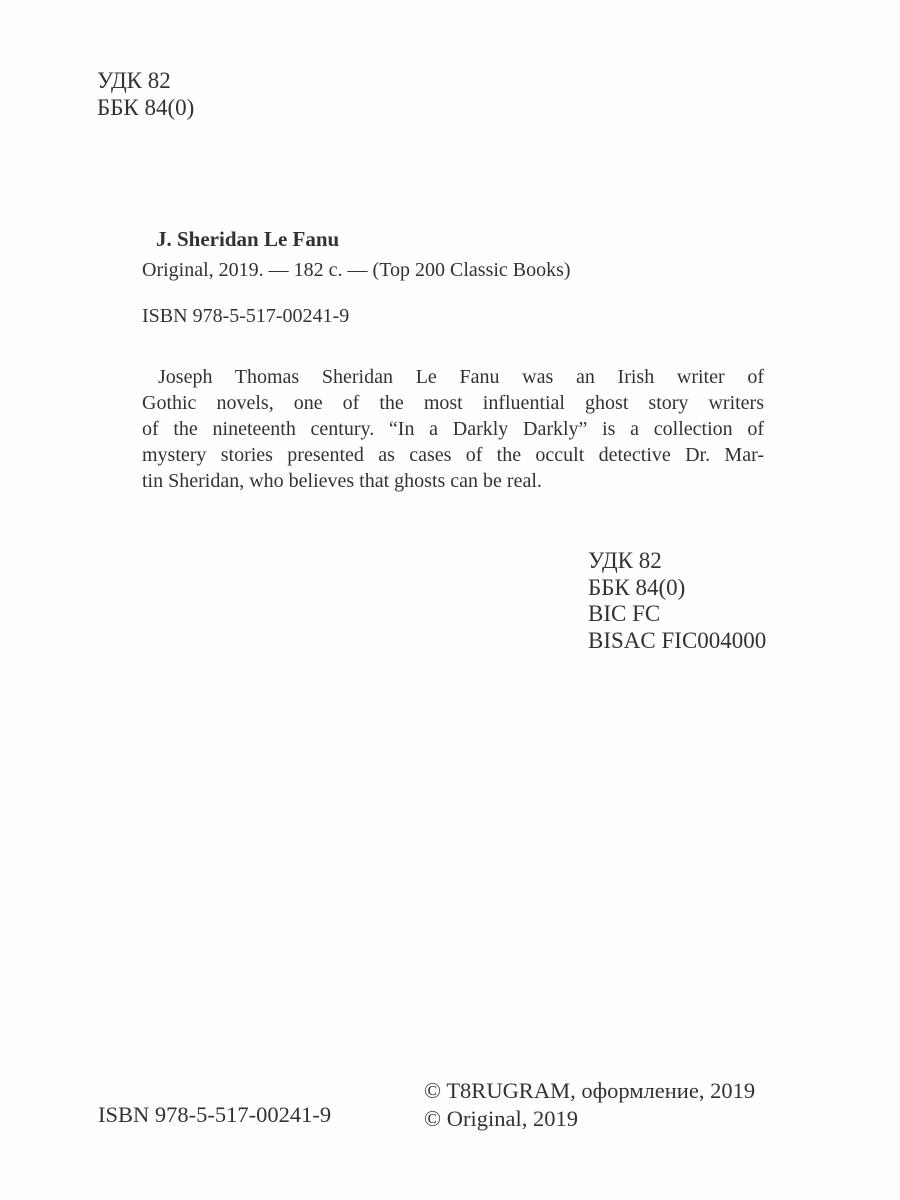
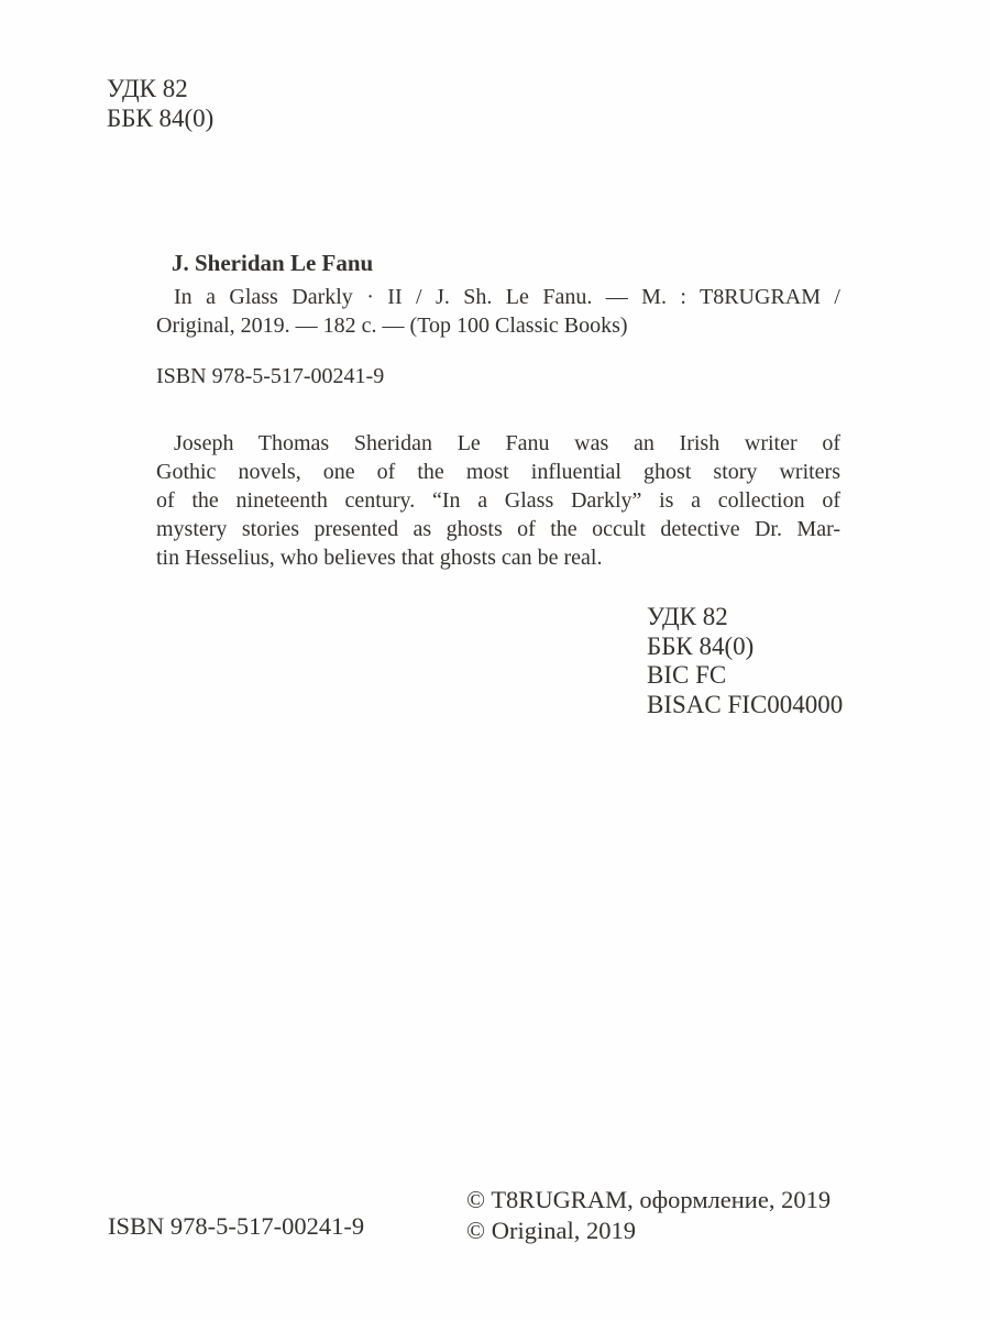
  УДК 82
  ББК 84(0)
  J. Sheridan Le Fanu
+ In a Glass Darkly · II / J. Sh. Le Fanu. — M. : T8RUGRAM /
- Original, 2019. — 182 с. — (Top 200 Classic Books)
+ Original, 2019. — 182 с. — (Top 100 Classic Books)
  ISBN 978-5-517-00241-9
  Joseph Thomas Sheridan Le Fanu was an Irish writer of
  Gothic novels, one of the most influential ghost story writers
- of the nineteenth century. “In a Darkly Darkly” is a collection of
+ of the nineteenth century. “In a Glass Darkly” is a collection of
- mystery stories presented as cases of the occult detective Dr. Mar-
+ mystery stories presented as ghosts of the occult detective Dr. Mar-
- tin Sheridan, who believes that ghosts can be real.
+ tin Hesselius, who believes that ghosts can be real.
  УДК 82
  ББК 84(0)
  BIC FC
  BISAC FIC004000
  ISBN 978-5-517-00241-9
  © T8RUGRAM, оформление, 2019
  © Original, 2019
